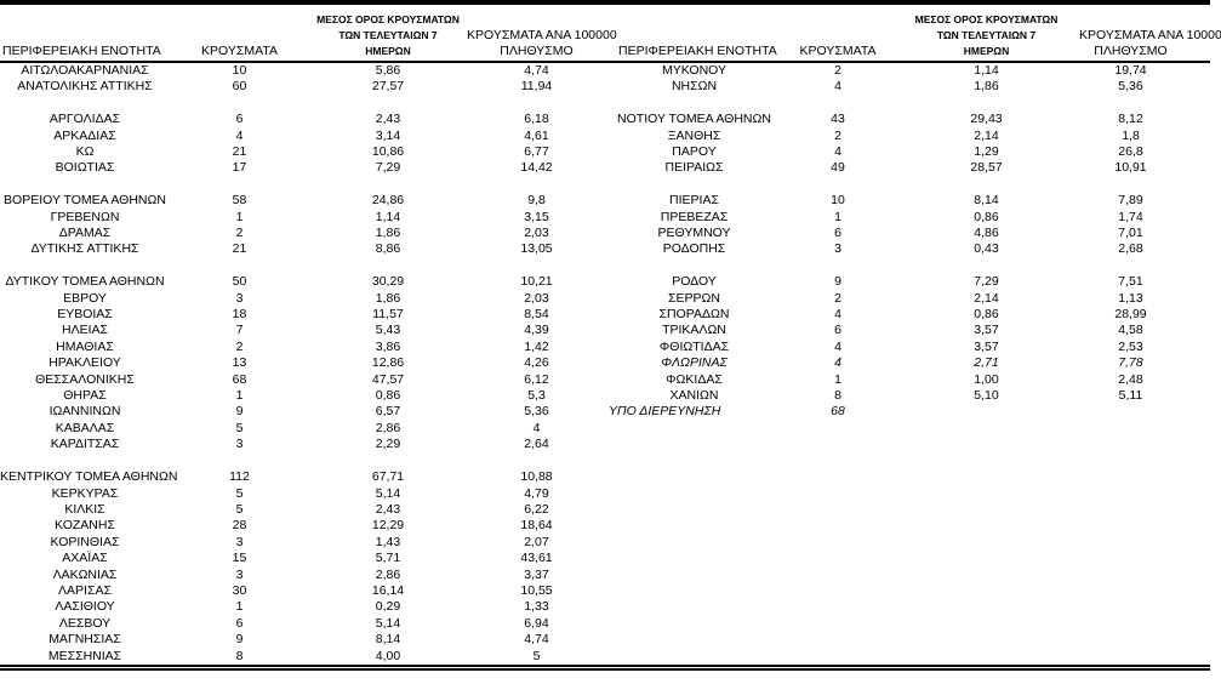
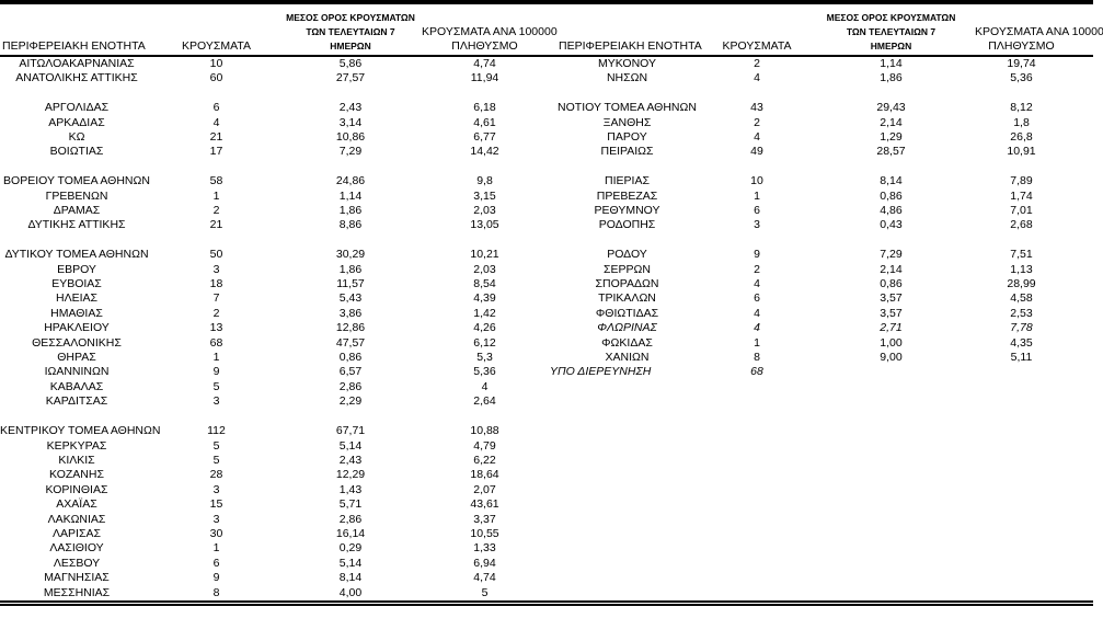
  ΠΕΡΙΦΕΡΕΙΑΚΗ ΕΝΟΤΗΤΑ	ΚΡΟΥΣΜΑΤΑ	ΜΕΣΟΣ ΟΡΟΣ ΚΡΟΥΣΜΑΤΩΝ ΤΩΝ ΤΕΛΕΥΤΑΙΩΝ 7 ΗΜΕΡΩΝ	ΚΡΟΥΣΜΑΤΑ ΑΝΑ 100000 ΠΛΗΘΥΣΜΟ	ΠΕΡΙΦΕΡΕΙΑΚΗ ΕΝΟΤΗΤΑ	ΚΡΟΥΣΜΑΤΑ	ΜΕΣΟΣ ΟΡΟΣ ΚΡΟΥΣΜΑΤΩΝ ΤΩΝ ΤΕΛΕΥΤΑΙΩΝ 7 ΗΜΕΡΩΝ	ΚΡΟΥΣΜΑΤΑ ΑΝΑ 10000 ΠΛΗΘΥΣΜΟ
  ΑΙΤΩΛΟΑΚΑΡΝΑΝΙΑΣ	10	5,86	4,74	ΜΥΚΟΝΟΥ	2	1,14	19,74
  ΑΝΑΤΟΛΙΚΗΣ ΑΤΤΙΚΗΣ	60	27,57	11,94	ΝΗΣΩΝ	4	1,86	5,36
  ΑΡΓΟΛΙΔΑΣ	6	2,43	6,18	ΝΟΤΙΟΥ ΤΟΜΕΑ ΑΘΗΝΩΝ	43	29,43	8,12
  ΑΡΚΑΔΙΑΣ	4	3,14	4,61	ΞΑΝΘΗΣ	2	2,14	1,8
  ΚΩ	21	10,86	6,77	ΠΑΡΟΥ	4	1,29	26,8
  ΒΟΙΩΤΙΑΣ	17	7,29	14,42	ΠΕΙΡΑΙΩΣ	49	28,57	10,91
  ΒΟΡΕΙΟΥ ΤΟΜΕΑ ΑΘΗΝΩΝ	58	24,86	9,8	ΠΙΕΡΙΑΣ	10	8,14	7,89
  ΓΡΕΒΕΝΩΝ	1	1,14	3,15	ΠΡΕΒΕΖΑΣ	1	0,86	1,74
  ΔΡΑΜΑΣ	2	1,86	2,03	ΡΕΘΥΜΝΟΥ	6	4,86	7,01
  ΔΥΤΙΚΗΣ ΑΤΤΙΚΗΣ	21	8,86	13,05	ΡΟΔΟΠΗΣ	3	0,43	2,68
  ΔΥΤΙΚΟΥ ΤΟΜΕΑ ΑΘΗΝΩΝ	50	30,29	10,21	ΡΟΔΟΥ	9	7,29	7,51
  ΕΒΡΟΥ	3	1,86	2,03	ΣΕΡΡΩΝ	2	2,14	1,13
  ΕΥΒΟΙΑΣ	18	11,57	8,54	ΣΠΟΡΑΔΩΝ	4	0,86	28,99
  ΗΛΕΙΑΣ	7	5,43	4,39	ΤΡΙΚΑΛΩΝ	6	3,57	4,58
  ΗΜΑΘΙΑΣ	2	3,86	1,42	ΦΘΙΩΤΙΔΑΣ	4	3,57	2,53
  ΗΡΑΚΛΕΙΟΥ	13	12,86	4,26	ΦΛΩΡΙΝΑΣ	4	2,71	7,78
- ΘΕΣΣΑΛΟΝΙΚΗΣ	68	47,57	6,12	ΦΩΚΙΔΑΣ	1	1,00	2,48
+ ΘΕΣΣΑΛΟΝΙΚΗΣ	68	47,57	6,12	ΦΩΚΙΔΑΣ	1	1,00	4,35
- ΘΗΡΑΣ	1	0,86	5,3	ΧΑΝΙΩΝ	8	5,10	5,11
+ ΘΗΡΑΣ	1	0,86	5,3	ΧΑΝΙΩΝ	8	9,00	5,11
  ΙΩΑΝΝΙΝΩΝ	9	6,57	5,36	ΥΠΟ ΔΙΕΡΕΥΝΗΣΗ	68
  ΚΑΒΑΛΑΣ	5	2,86	4
  ΚΑΡΔΙΤΣΑΣ	3	2,29	2,64
  ΚΕΝΤΡΙΚΟΥ ΤΟΜΕΑ ΑΘΗΝΩΝ	112	67,71	10,88
  ΚΕΡΚΥΡΑΣ	5	5,14	4,79
  ΚΙΛΚΙΣ	5	2,43	6,22
  ΚΟΖΑΝΗΣ	28	12,29	18,64
  ΚΟΡΙΝΘΙΑΣ	3	1,43	2,07
  ΑΧΑΪΑΣ	15	5,71	43,61
  ΛΑΚΩΝΙΑΣ	3	2,86	3,37
  ΛΑΡΙΣΑΣ	30	16,14	10,55
  ΛΑΣΙΘΙΟΥ	1	0,29	1,33
  ΛΕΣΒΟΥ	6	5,14	6,94
  ΜΑΓΝΗΣΙΑΣ	9	8,14	4,74
  ΜΕΣΣΗΝΙΑΣ	8	4,00	5
